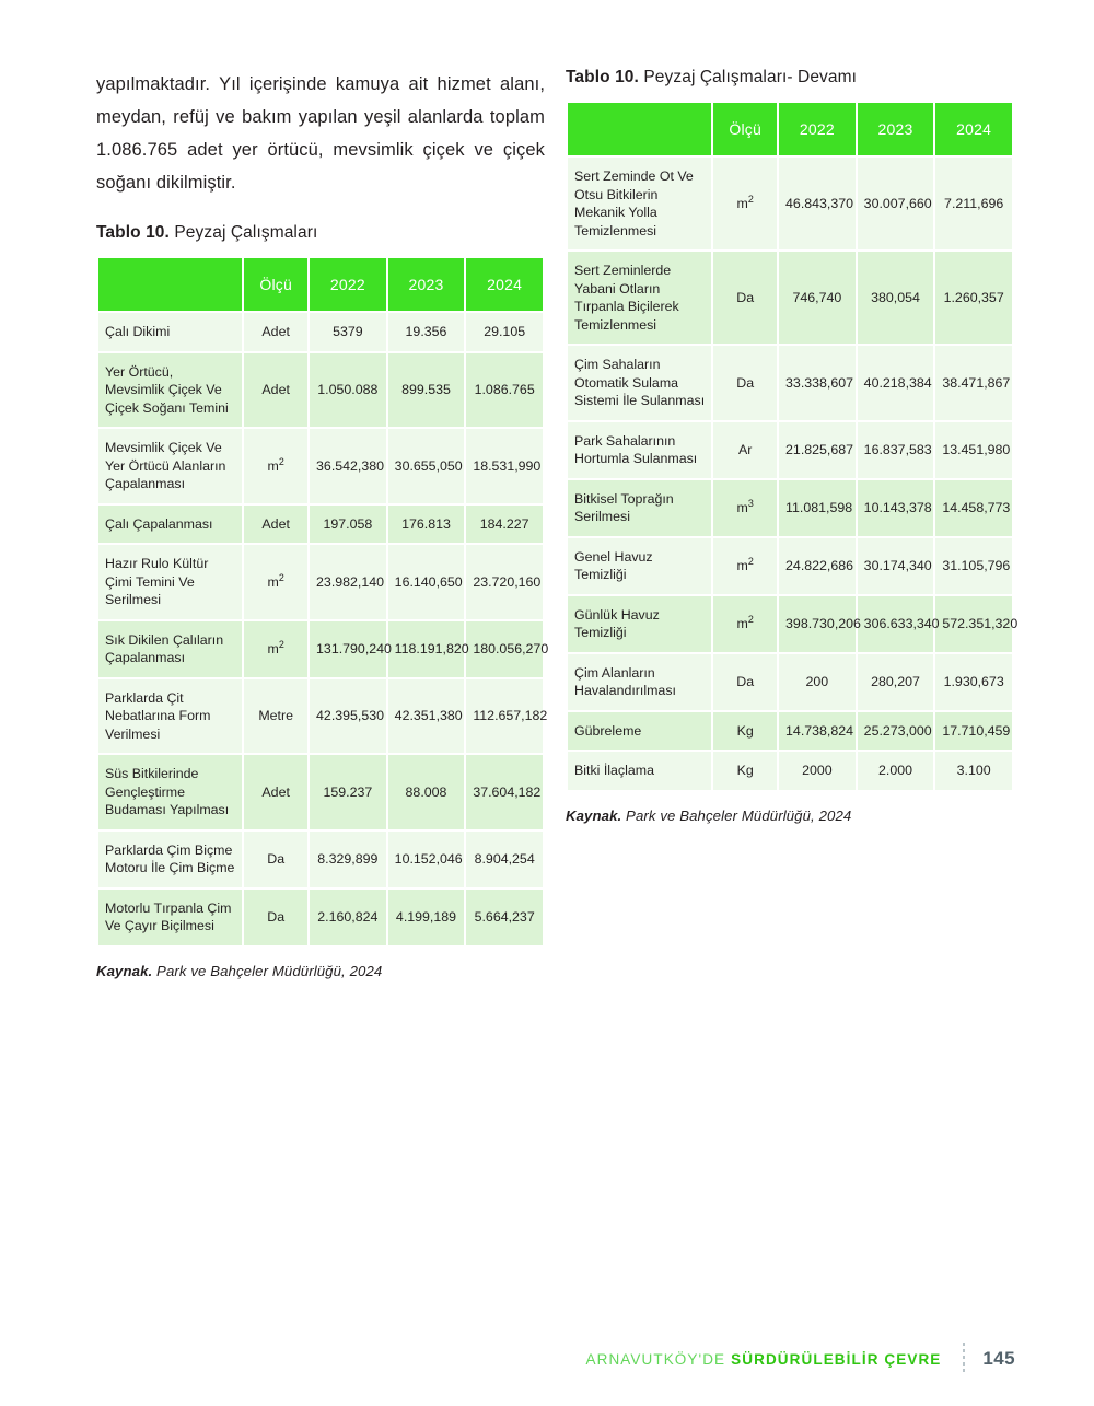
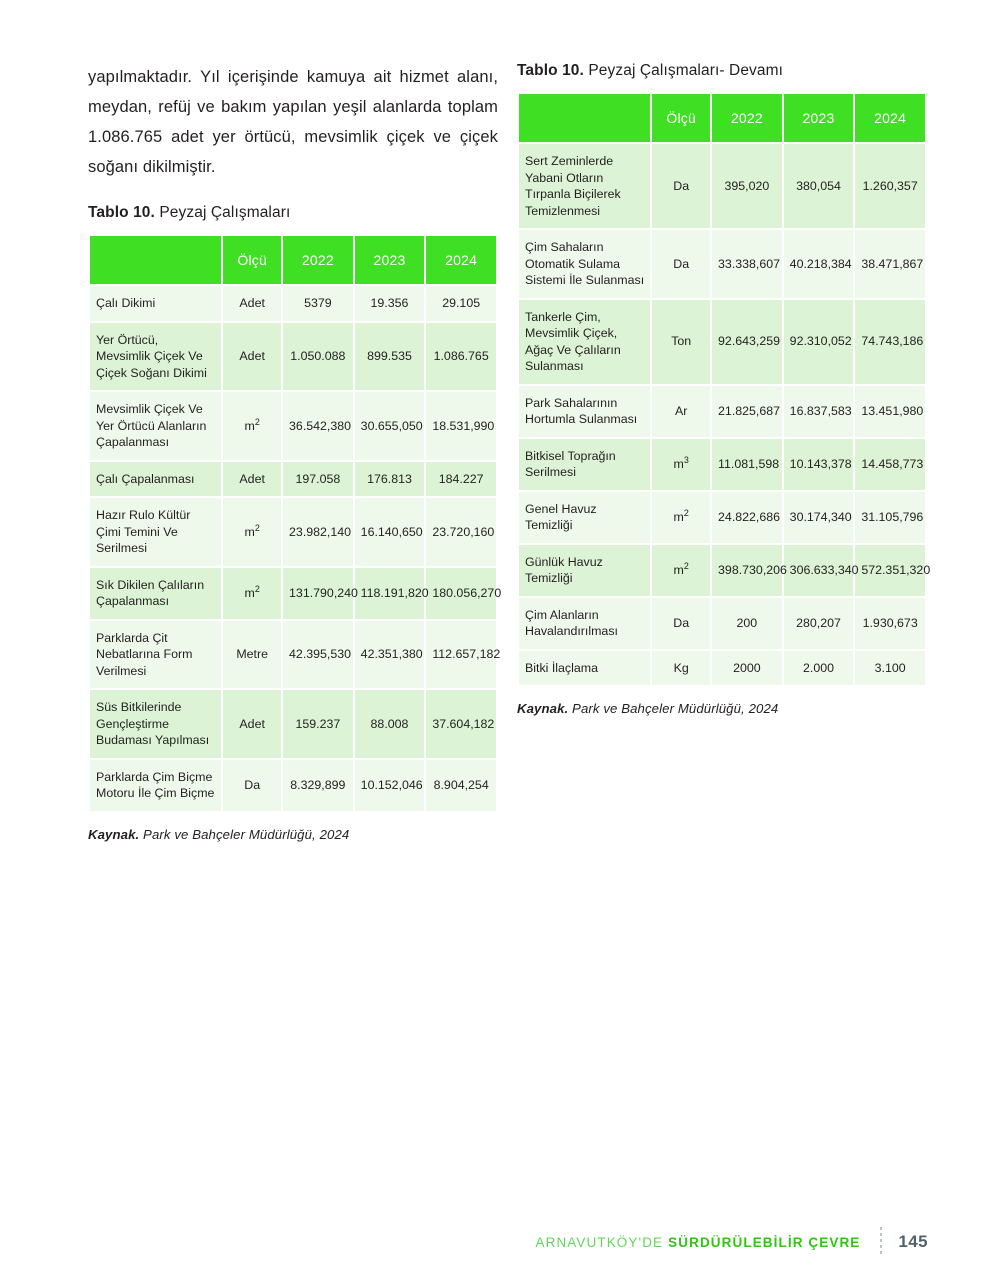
  yapılmaktadır. Yıl içerişinde kamuya ait hizmet alanı, meydan, refüj ve bakım yapılan yeşil alanlarda toplam 1.086.765 adet yer örtücü, mevsimlik çiçek ve çiçek soğanı dikilmiştir.
  Tablo 10. Peyzaj Çalışmaları
  	Ölçü	2022	2023	2024
  Çalı Dikimi	Adet	5379	19.356	29.105
- Yer Örtücü, Mevsimlik Çiçek Ve Çiçek Soğanı Temini	Adet	1.050.088	899.535	1.086.765
+ Yer Örtücü, Mevsimlik Çiçek Ve Çiçek Soğanı Dikimi	Adet	1.050.088	899.535	1.086.765
  Mevsimlik Çiçek Ve Yer Örtücü Alanların Çapalanması	m2	36.542,380	30.655,050	18.531,990
  Çalı Çapalanması	Adet	197.058	176.813	184.227
  Hazır Rulo Kültür Çimi Temini Ve Serilmesi	m2	23.982,140	16.140,650	23.720,160
  Sık Dikilen Çalıların Çapalanması	m2	131.790,240	118.191,820	180.056,270
  Parklarda Çit Nebatlarına Form Verilmesi	Metre	42.395,530	42.351,380	112.657,182
  Süs Bitkilerinde Gençleştirme Budaması Yapılması	Adet	159.237	88.008	37.604,182
  Parklarda Çim Biçme Motoru İle Çim Biçme	Da	8.329,899	10.152,046	8.904,254
- Motorlu Tırpanla Çim Ve Çayır Biçilmesi	Da	2.160,824	4.199,189	5.664,237
  Kaynak. Park ve Bahçeler Müdürlüğü, 2024
  Tablo 10. Peyzaj Çalışmaları- Devamı
  	Ölçü	2022	2023	2024
- Sert Zeminde Ot Ve Otsu Bitkilerin Mekanik Yolla Temizlenmesi	m2	46.843,370	30.007,660	7.211,696
- Sert Zeminlerde Yabani Otların Tırpanla Biçilerek Temizlenmesi	Da	746,740	380,054	1.260,357
+ Sert Zeminlerde Yabani Otların Tırpanla Biçilerek Temizlenmesi	Da	395,020	380,054	1.260,357
  Çim Sahaların Otomatik Sulama Sistemi İle Sulanması	Da	33.338,607	40.218,384	38.471,867
+ Tankerle Çim, Mevsimlik Çiçek, Ağaç Ve Çalıların Sulanması	Ton	92.643,259	92.310,052	74.743,186
  Park Sahalarının Hortumla Sulanması	Ar	21.825,687	16.837,583	13.451,980
  Bitkisel Toprağın Serilmesi	m3	11.081,598	10.143,378	14.458,773
  Genel Havuz Temizliği	m2	24.822,686	30.174,340	31.105,796
  Günlük Havuz Temizliği	m2	398.730,206	306.633,340	572.351,320
  Çim Alanların Havalandırılması	Da	200	280,207	1.930,673
- Gübreleme	Kg	14.738,824	25.273,000	17.710,459
  Bitki İlaçlama	Kg	2000	2.000	3.100
  Kaynak. Park ve Bahçeler Müdürlüğü, 2024
  ARNAVUTKÖY'DE
  SÜRDÜRÜLEBİLİR ÇEVRE
  145
